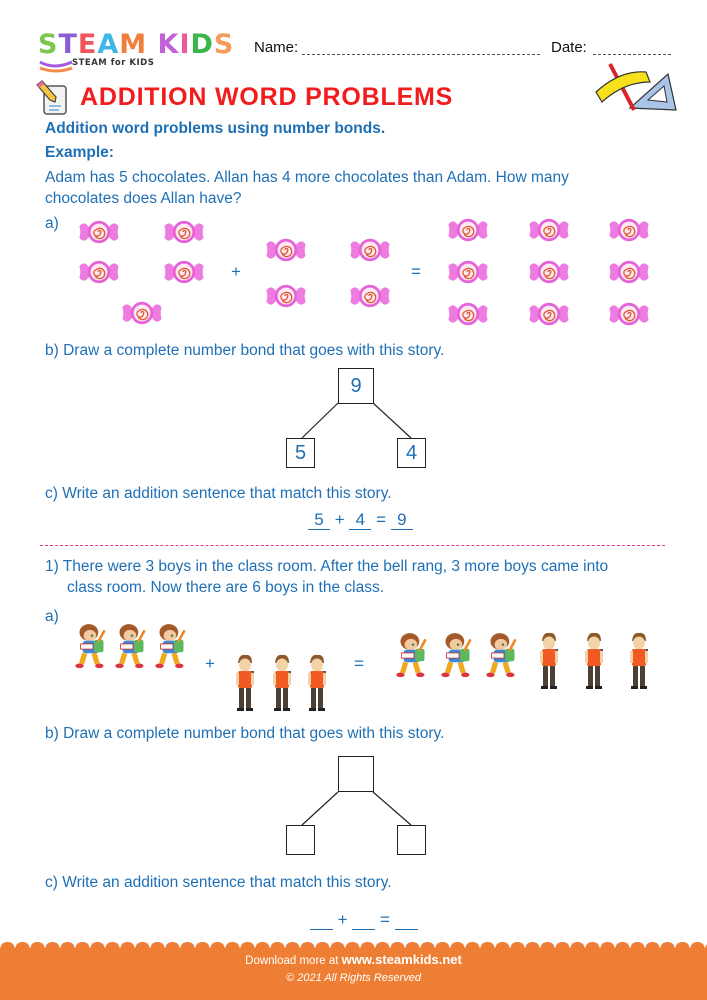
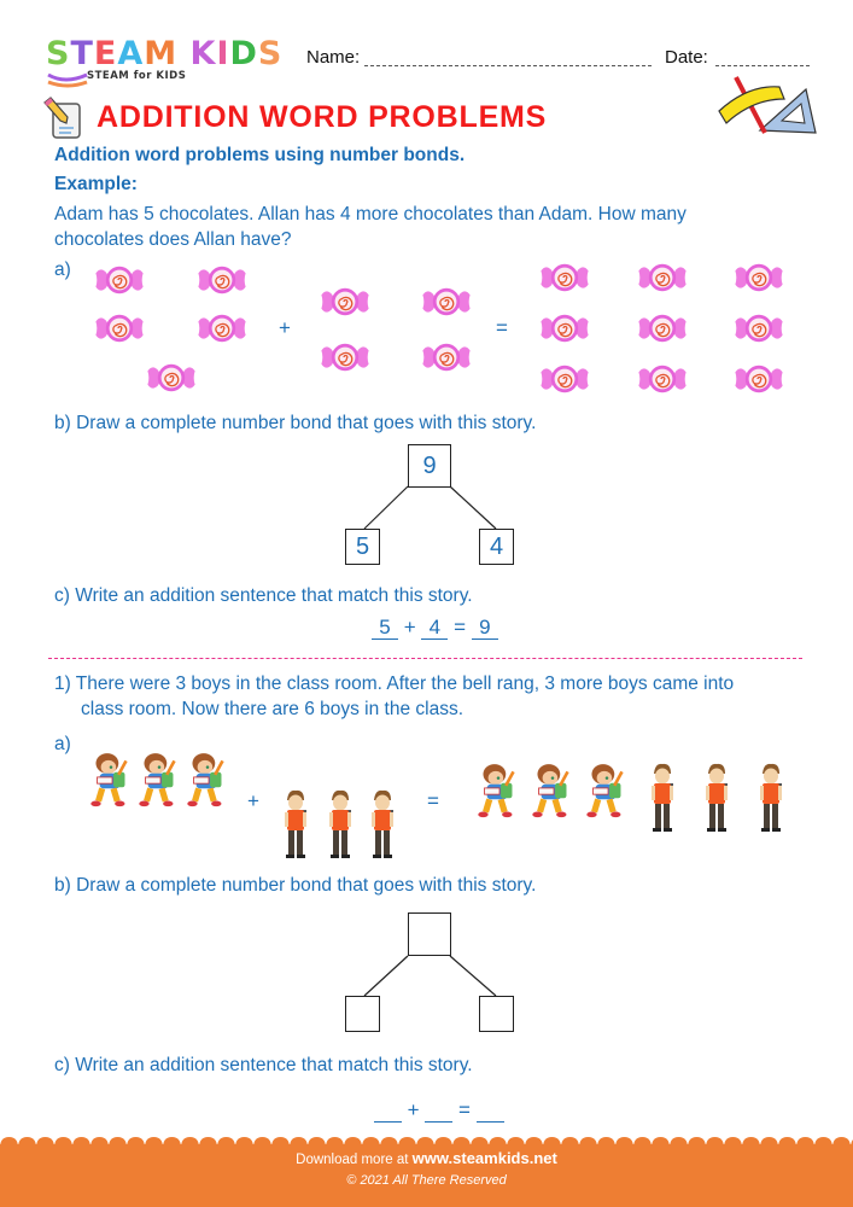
  STEAM KIDS
  STEAM for KIDS
  Name:
  Date:
  ADDITION WORD PROBLEMS
  Addition word problems using number bonds.
  Example:
  Adam has 5 chocolates. Allan has 4 more chocolates than Adam. How many
  chocolates does Allan have?
  a)
  +
  =
  b) Draw a complete number bond that goes with this story.
  9
  5
  4
  c) Write an addition sentence that match this story.
  5 + 4 = 9
  1) There were 3 boys in the class room. After the bell rang, 3 more boys came into
  class room. Now there are 6 boys in the class.
  a)
  +
  =
  b) Draw a complete number bond that goes with this story.
  c) Write an addition sentence that match this story.
  + =
  Download more at www.steamkids.net
- © 2021 All Rights Reserved
+ © 2021 All There Reserved
